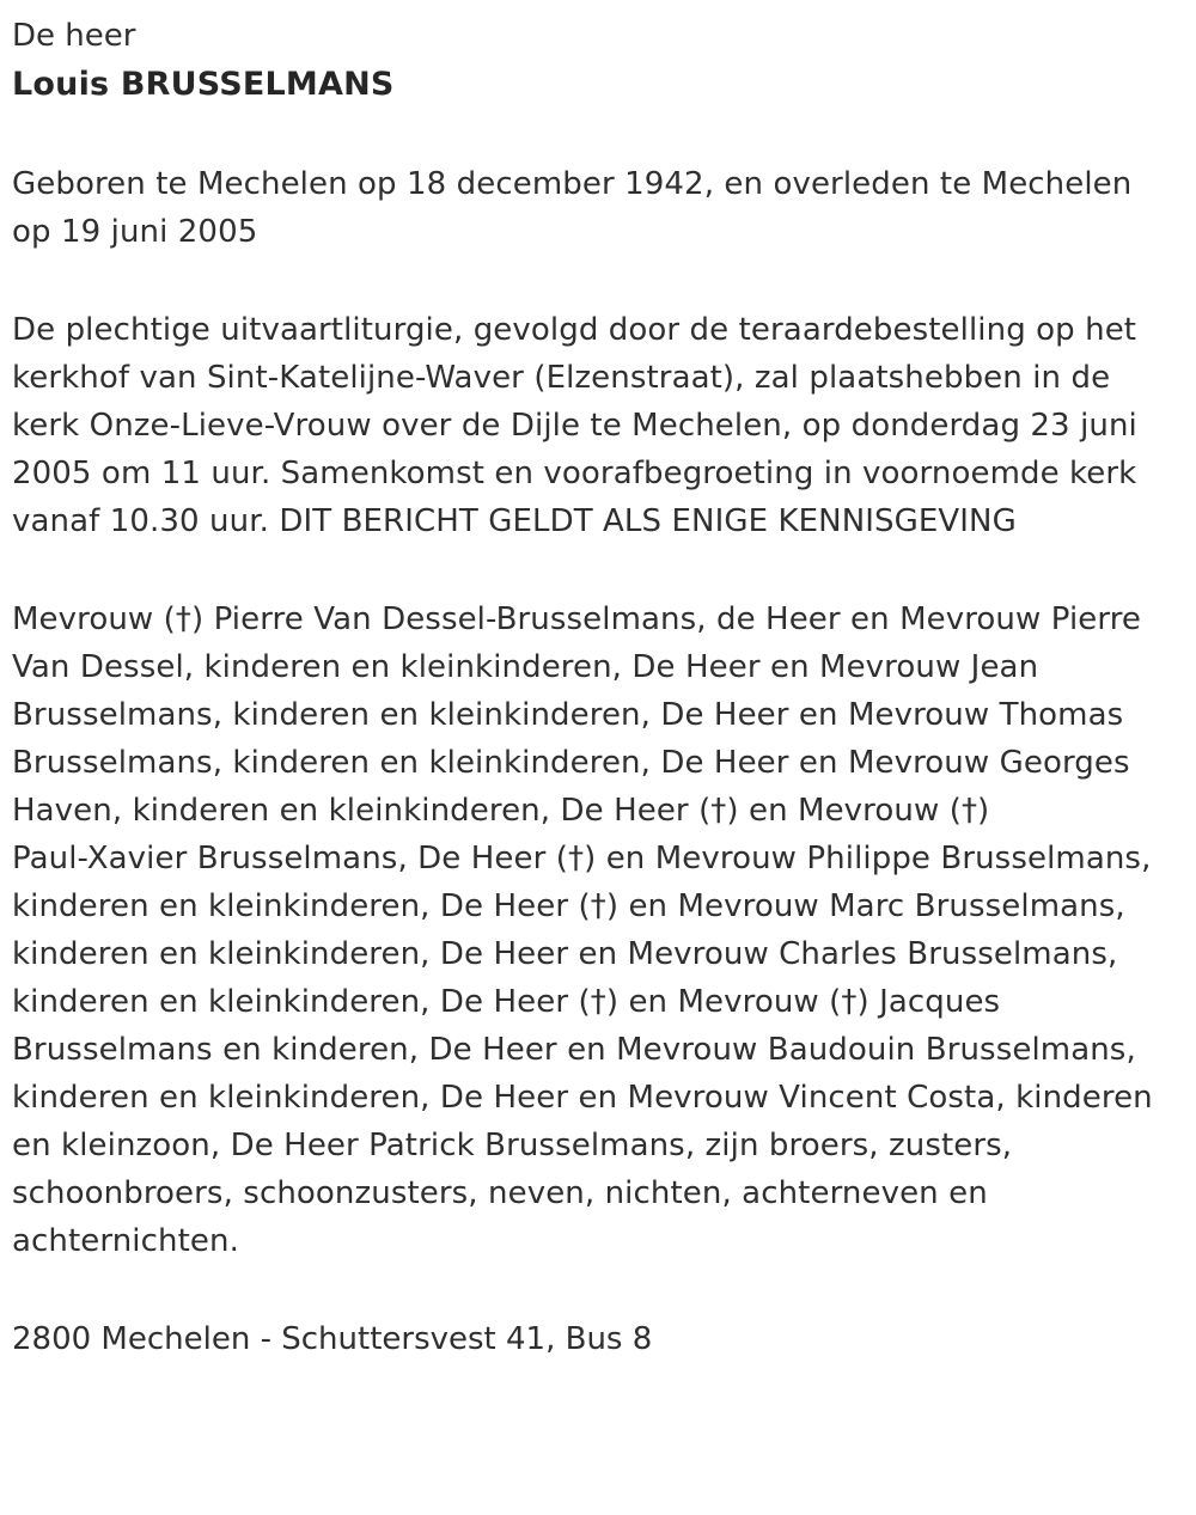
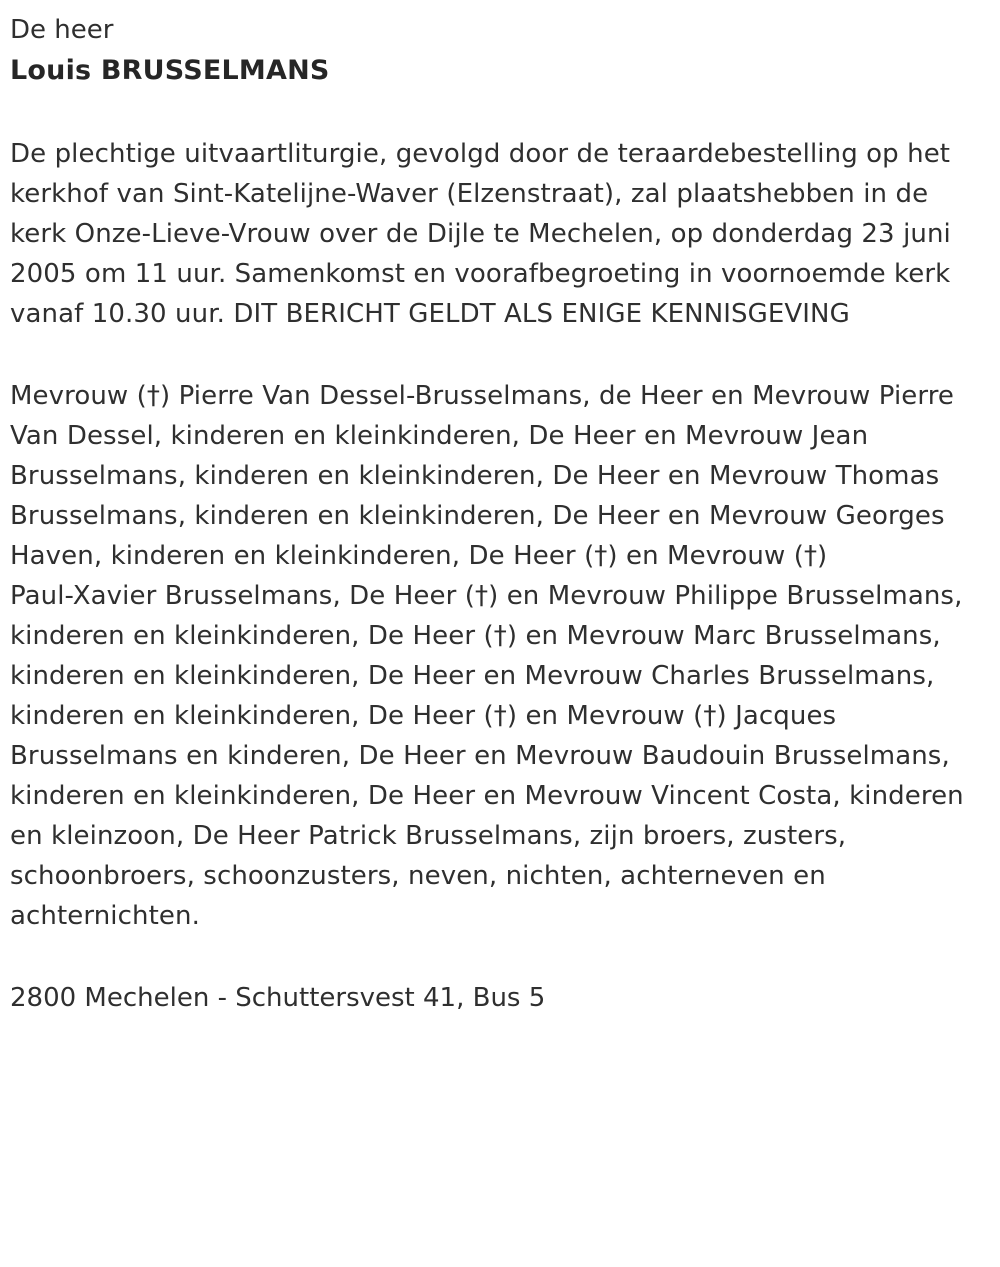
  De heer
  Louis BRUSSELMANS
- Geboren te Mechelen op 18 december 1942, en overleden te Mechelen
- op 19 juni 2005
  De plechtige uitvaartliturgie, gevolgd door de teraardebestelling op het
  kerkhof van Sint-Katelijne-Waver (Elzenstraat), zal plaatshebben in de
  kerk Onze-Lieve-Vrouw over de Dijle te Mechelen, op donderdag 23 juni
  2005 om 11 uur. Samenkomst en voorafbegroeting in voornoemde kerk
  vanaf 10.30 uur. DIT BERICHT GELDT ALS ENIGE KENNISGEVING
  Mevrouw (†) Pierre Van Dessel-Brusselmans, de Heer en Mevrouw Pierre
  Van Dessel, kinderen en kleinkinderen, De Heer en Mevrouw Jean
  Brusselmans, kinderen en kleinkinderen, De Heer en Mevrouw Thomas
  Brusselmans, kinderen en kleinkinderen, De Heer en Mevrouw Georges
  Haven, kinderen en kleinkinderen, De Heer (†) en Mevrouw (†)
  Paul-Xavier Brusselmans, De Heer (†) en Mevrouw Philippe Brusselmans,
  kinderen en kleinkinderen, De Heer (†) en Mevrouw Marc Brusselmans,
  kinderen en kleinkinderen, De Heer en Mevrouw Charles Brusselmans,
  kinderen en kleinkinderen, De Heer (†) en Mevrouw (†) Jacques
  Brusselmans en kinderen, De Heer en Mevrouw Baudouin Brusselmans,
  kinderen en kleinkinderen, De Heer en Mevrouw Vincent Costa, kinderen
  en kleinzoon, De Heer Patrick Brusselmans, zijn broers, zusters,
  schoonbroers, schoonzusters, neven, nichten, achterneven en
  achternichten.
- 2800 Mechelen - Schuttersvest 41, Bus 8
+ 2800 Mechelen - Schuttersvest 41, Bus 5
